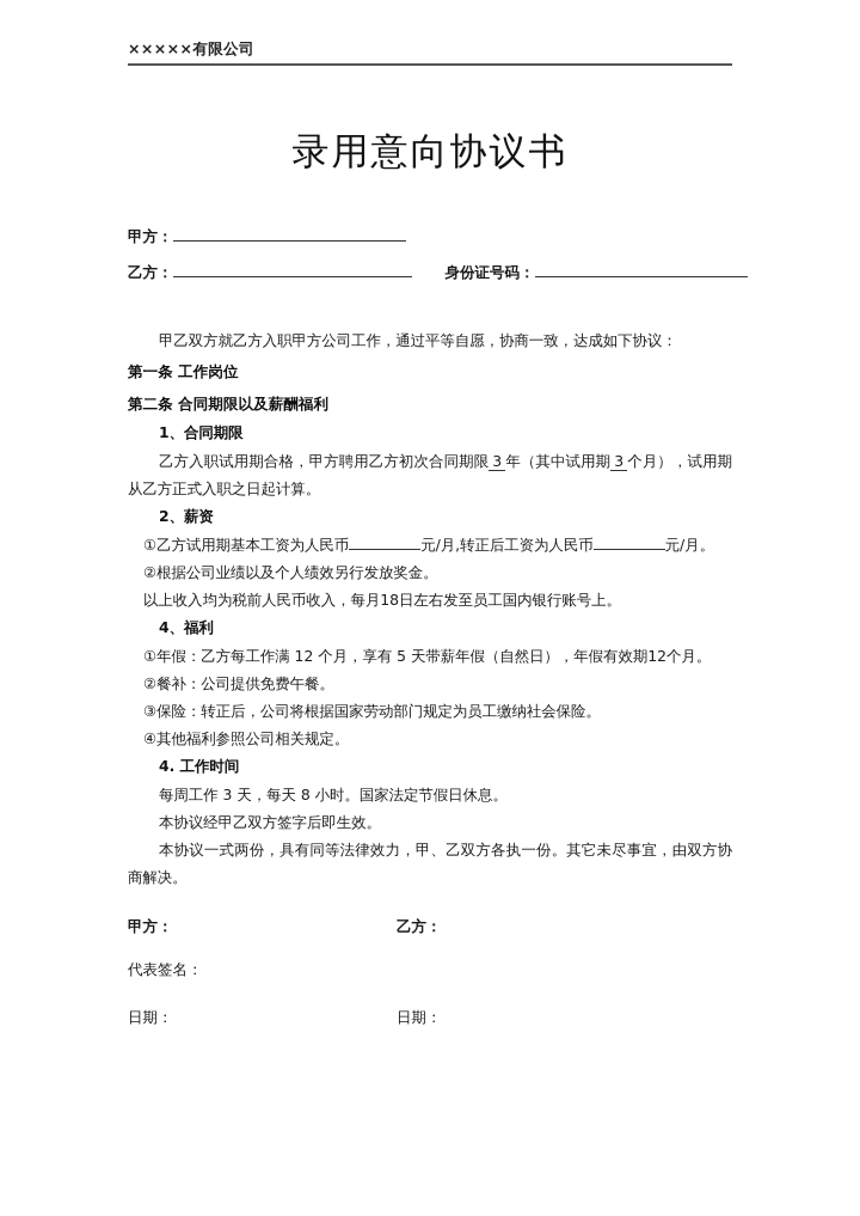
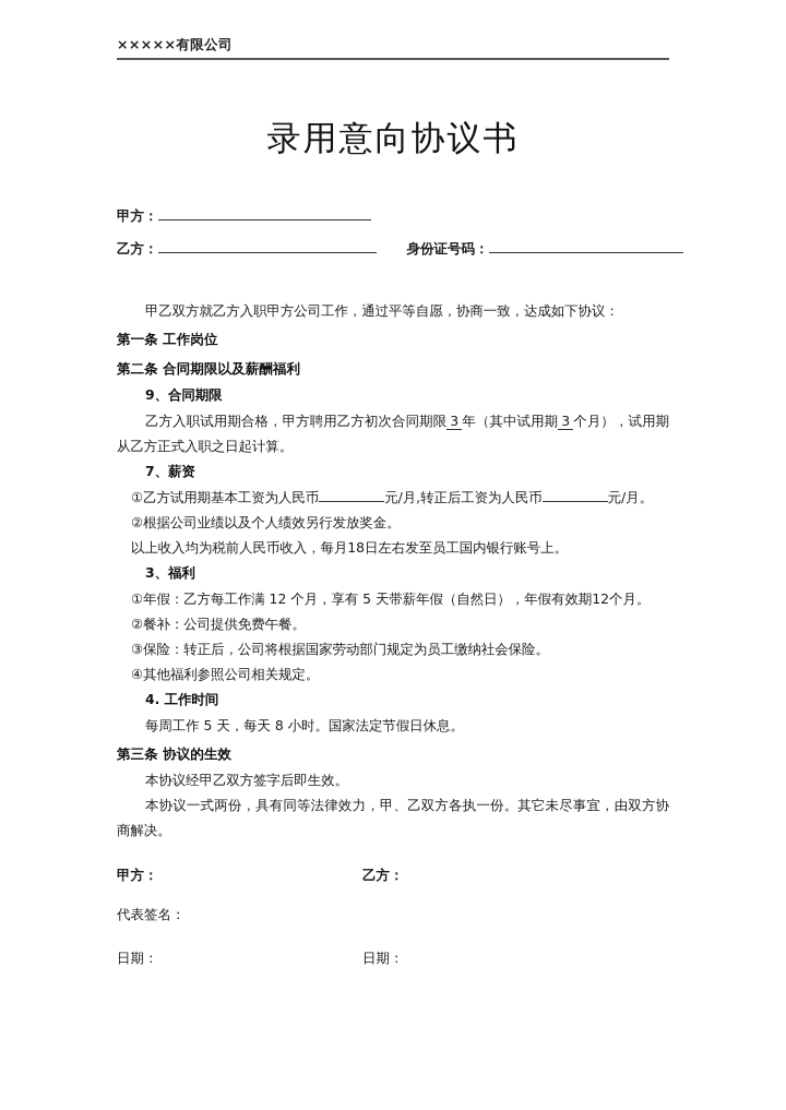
  ×××××有限公司
  录用意向协议书
  甲方：
  乙方： 身份证号码：
  甲乙双方就乙方入职甲方公司工作，通过平等自愿，协商一致，达成如下协议：
  第一条 工作岗位
  第二条 合同期限以及薪酬福利
- 1、合同期限
+ 9、合同期限
  乙方入职试用期合格，甲方聘用乙方初次合同期限 3 年（其中试用期 3 个月），试用期从乙方正式入职之日起计算。
- 2、薪资
+ 7、薪资
  ①乙方试用期基本工资为人民币 元/月,转正后工资为人民币 元/月。
  ②根据公司业绩以及个人绩效另行发放奖金。
  以上收入均为税前人民币收入，每月18日左右发至员工国内银行账号上。
- 4、福利
+ 3、福利
  ①年假：乙方每工作满 12 个月，享有 5 天带薪年假（自然日），年假有效期12个月。
  ②餐补：公司提供免费午餐。
  ③保险：转正后，公司将根据国家劳动部门规定为员工缴纳社会保险。
  ④其他福利参照公司相关规定。
  4. 工作时间
- 每周工作 3 天，每天 8 小时。国家法定节假日休息。
+ 每周工作 5 天，每天 8 小时。国家法定节假日休息。
+ 第三条 协议的生效
  本协议经甲乙双方签字后即生效。
  本协议一式两份，具有同等法律效力，甲、乙双方各执一份。其它未尽事宜，由双方协商解决。
  甲方：
  乙方：
  代表签名：
  日期：
  日期：
